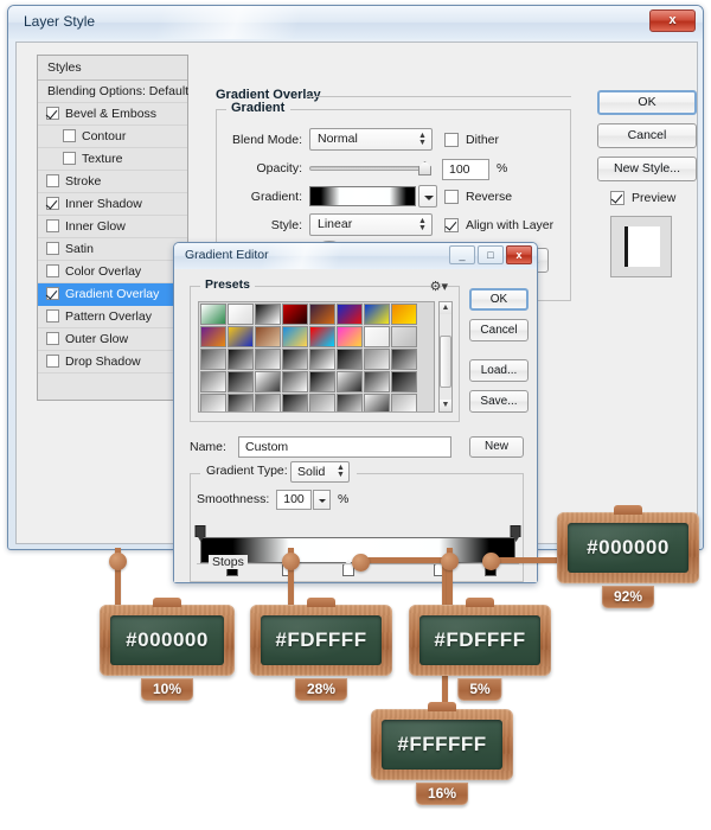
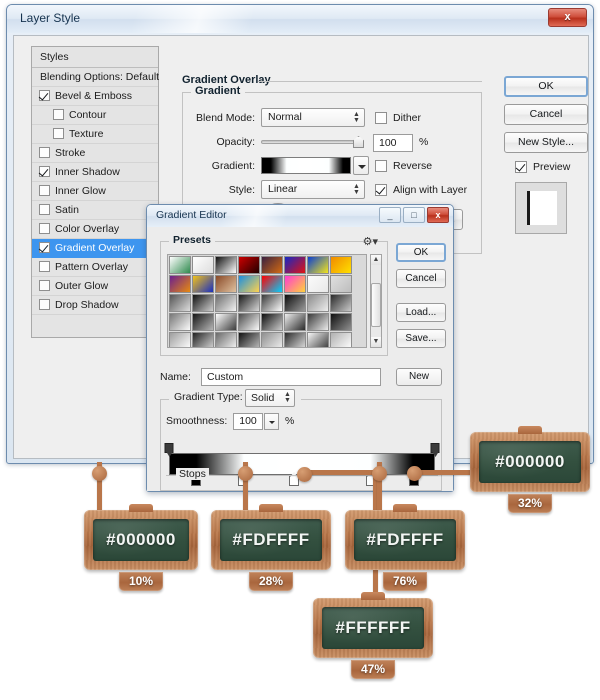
  Layer Style
  x
  Styles
  Blending Options: Default
  Bevel & Emboss
  Contour
  Texture
  Stroke
  Inner Shadow
  Inner Glow
  Satin
  Color Overlay
  Gradient Overlay
  Pattern Overlay
  Outer Glow
  Drop Shadow
  Gradient Overlay
  Gradient
  Blend Mode:
  Normal
  Dither
  Opacity:
  100
  %
  Gradient:
  Reverse
  Style:
  Linear
  Align with Layer
  OK
  Cancel
  New Style...
  Preview
  Gradient Editor
  _
  □
  x
  Presets
  ⚙▾
  OK
  Cancel
  Load...
  Save...
  Name:
  Custom
  New
  Gradient Type:
  Solid
  Smoothness:
  100
  %
  Stops
  #000000
  10%
  #FDFFFF
  28%
  #FDFFFF
- 5%
+ 76%
  #000000
- 92%
+ 32%
  #FFFFFF
- 16%
+ 47%
